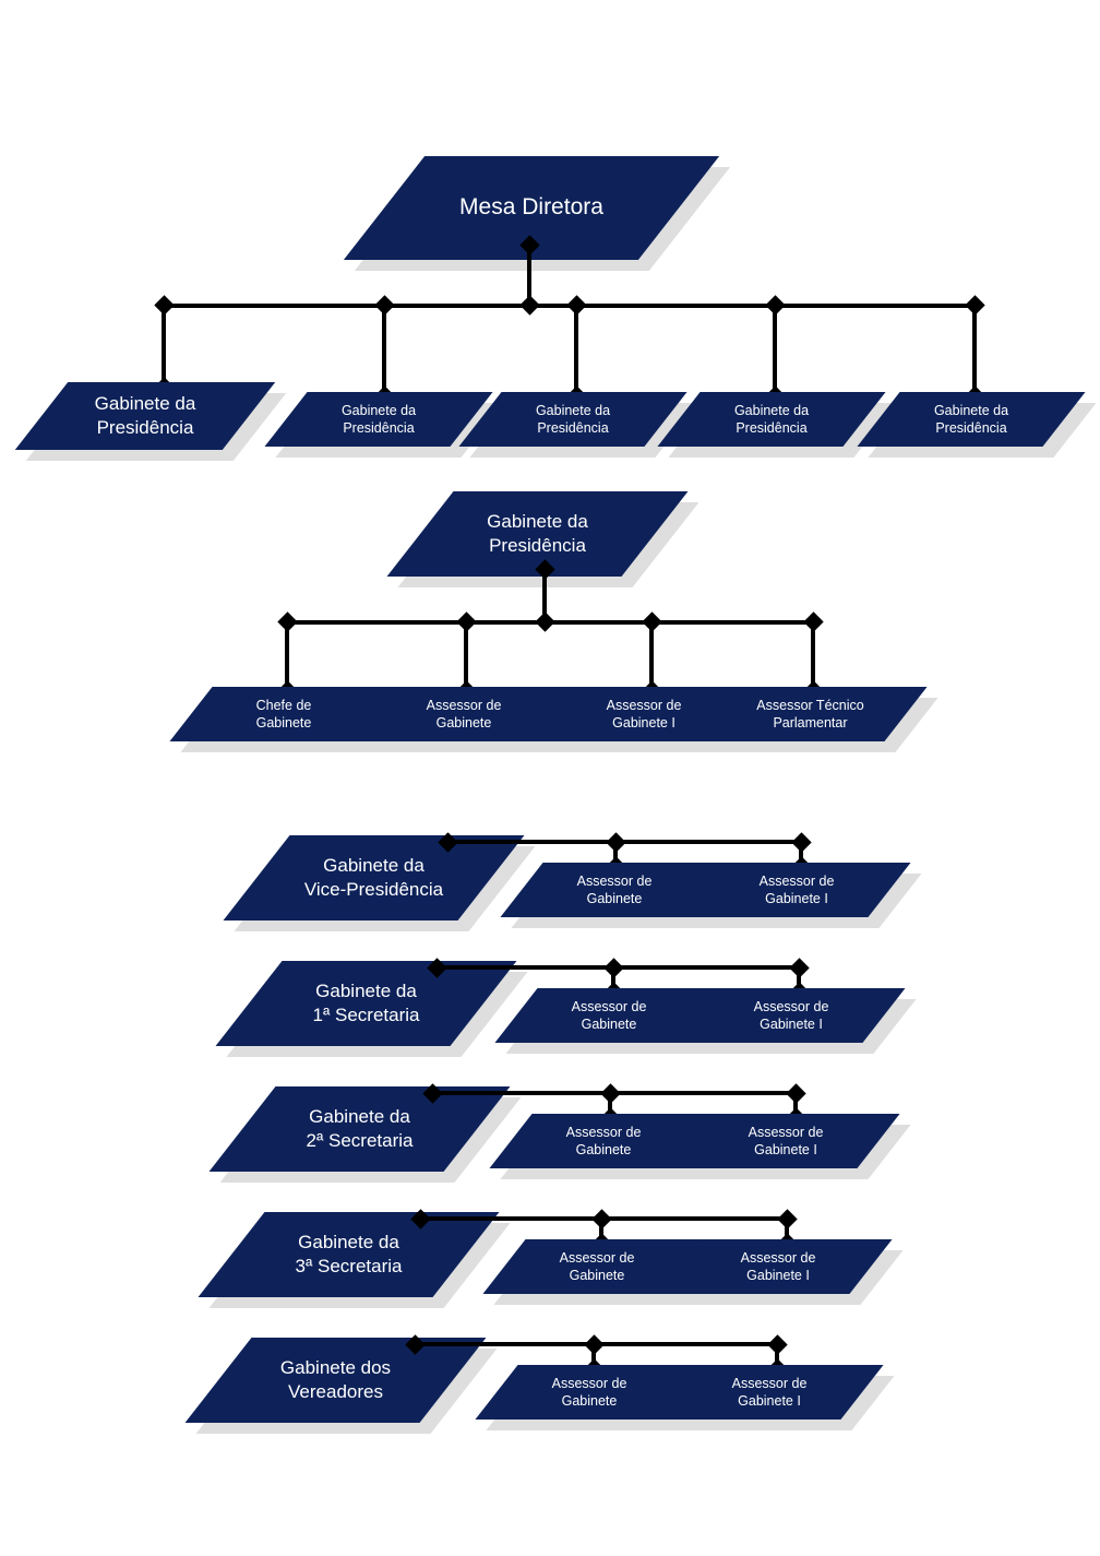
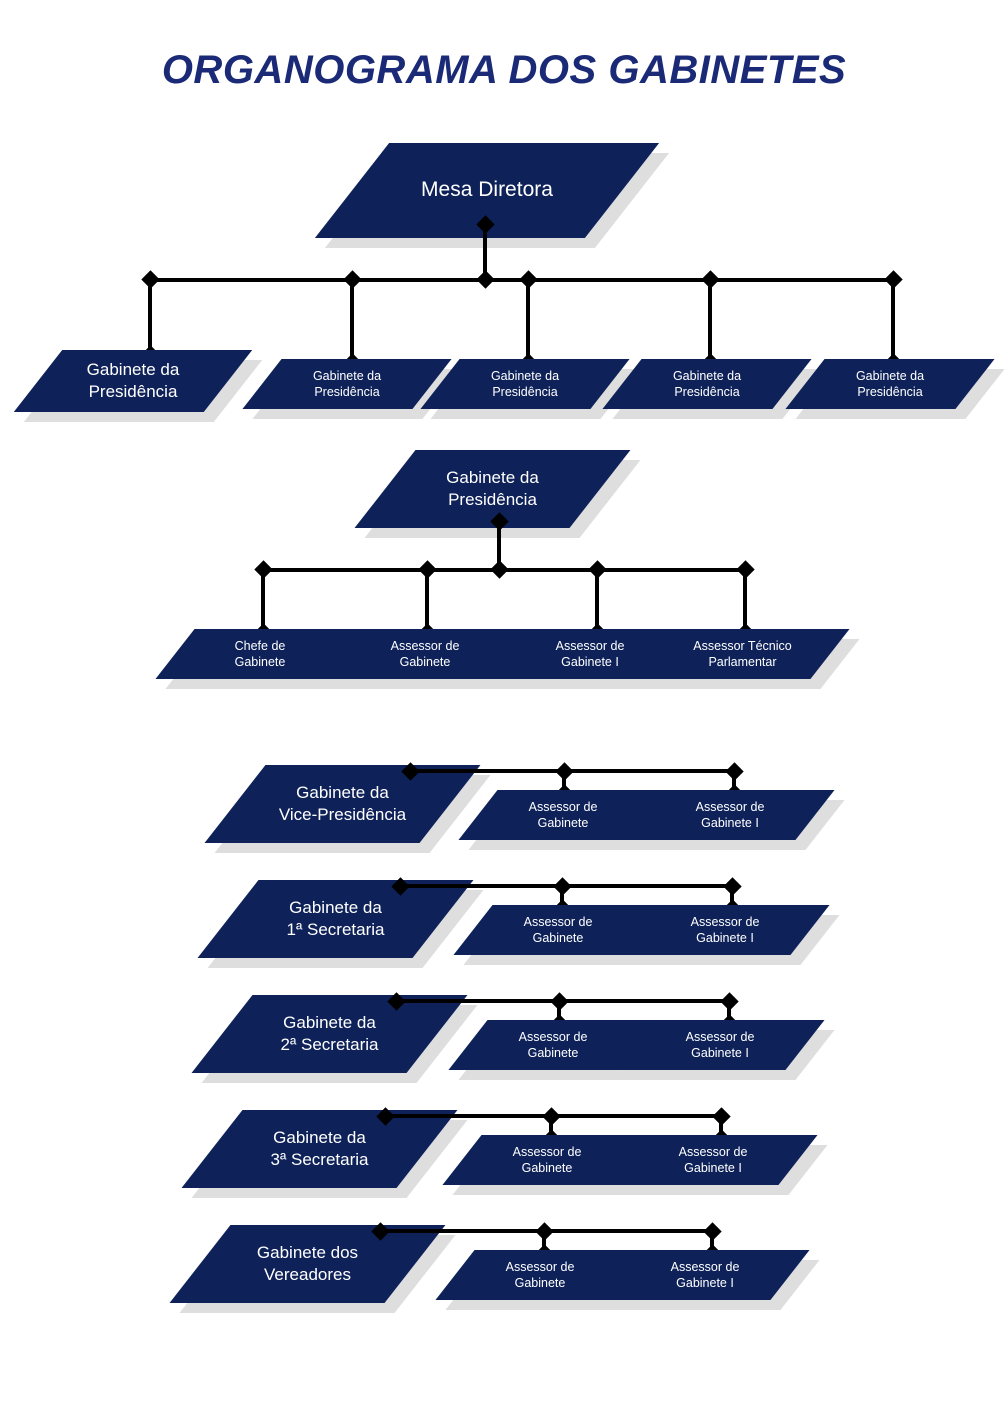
+ ORGANOGRAMA DOS GABINETES
  Mesa Diretora
  Gabinete da
  Presidência
  Gabinete da
  Presidência
  Gabinete da
  Presidência
  Gabinete da
  Presidência
  Gabinete da
  Presidência
  Gabinete da
  Presidência
  Chefe de
  Gabinete
  Assessor de
  Gabinete
  Assessor de
  Gabinete I
  Assessor Técnico
  Parlamentar
  Gabinete da
  Vice-Presidência
  Assessor de
  Gabinete
  Assessor de
  Gabinete I
  Gabinete da
  1ª Secretaria
  Assessor de
  Gabinete
  Assessor de
  Gabinete I
  Gabinete da
  2ª Secretaria
  Assessor de
  Gabinete
  Assessor de
  Gabinete I
  Gabinete da
  3ª Secretaria
  Assessor de
  Gabinete
  Assessor de
  Gabinete I
  Gabinete dos
  Vereadores
  Assessor de
  Gabinete
  Assessor de
  Gabinete I
